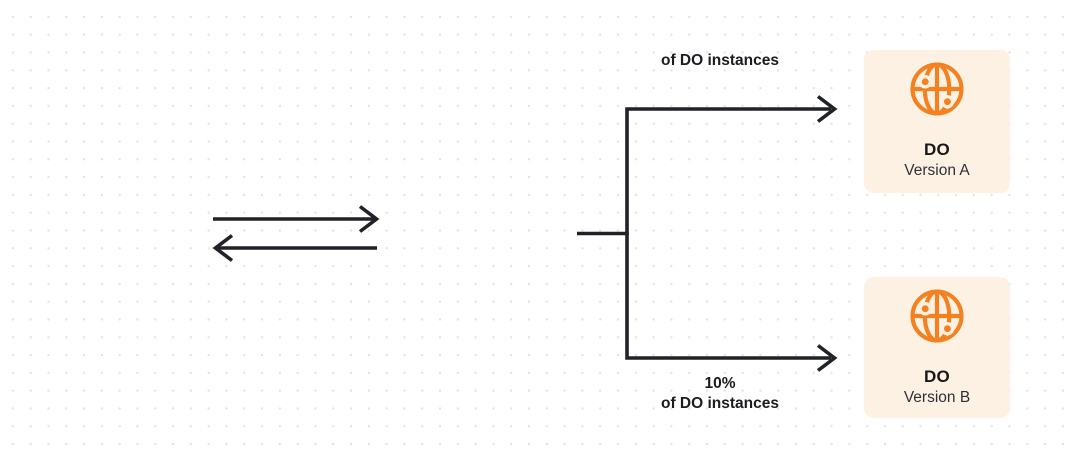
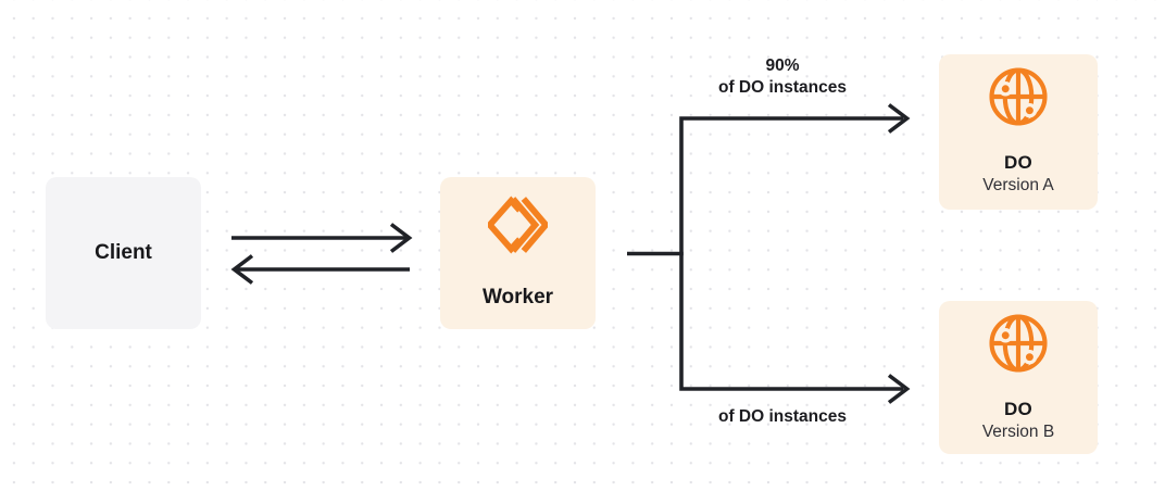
+ Client
+ Worker
+ 90%
  of DO instances
- 10%
  of DO instances
  DO
  Version A
  DO
  Version B
